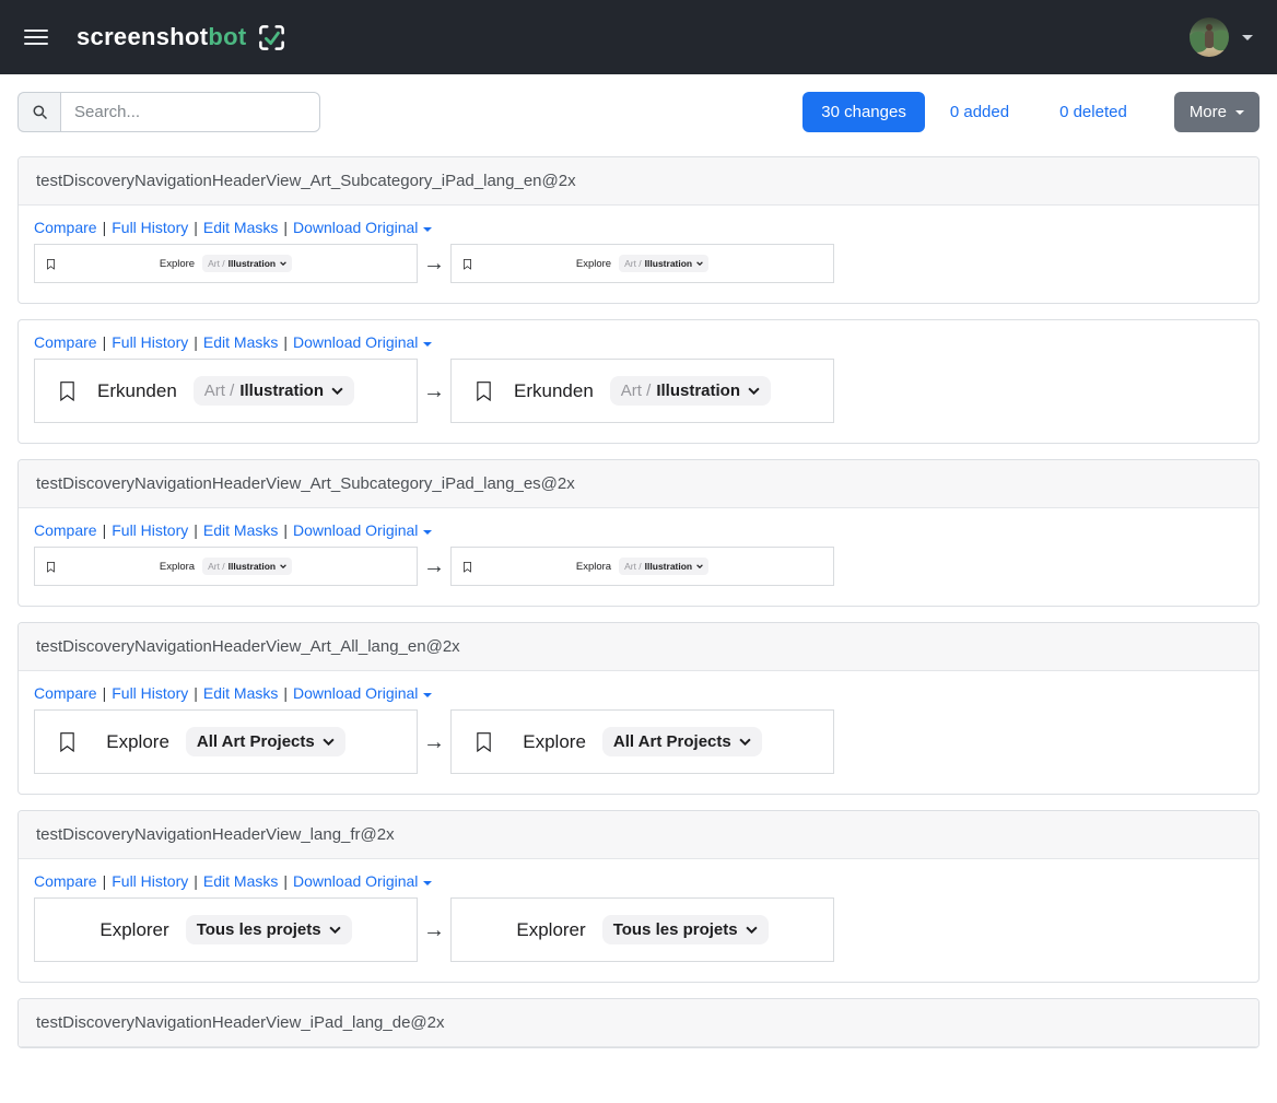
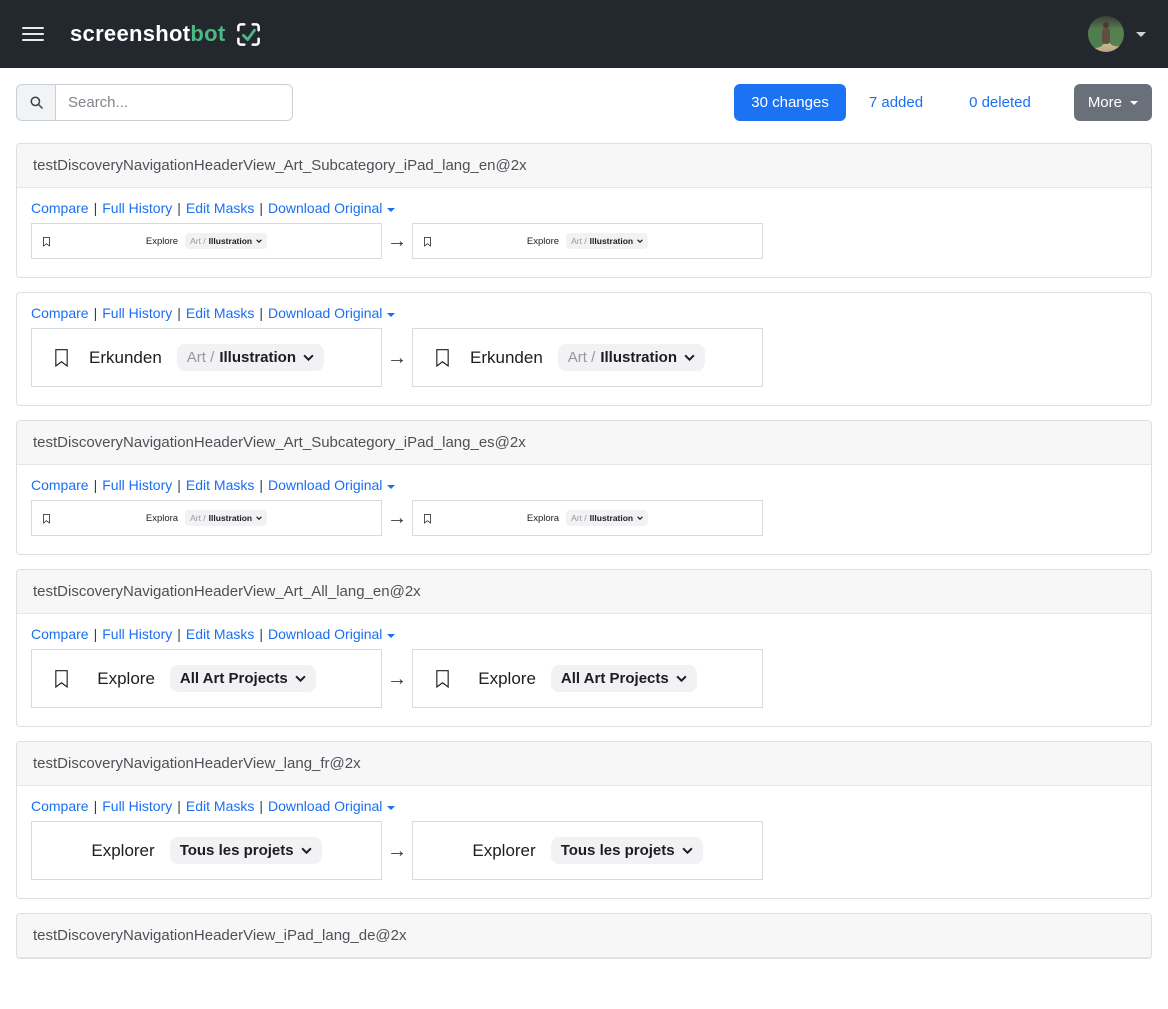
  screenshotbot
  Search...
  30 changes
- 0 added
+ 7 added
  0 deleted
  More
  testDiscoveryNavigationHeaderView_Art_Subcategory_iPad_lang_en@2x
  Compare | Full History | Edit Masks | Download Original
  Explore
  Art /
  Illustration
  →
  Explore
  Art /
  Illustration
  Compare | Full History | Edit Masks | Download Original
  Erkunden
  Art /
  Illustration
  →
  Erkunden
  Art /
  Illustration
  testDiscoveryNavigationHeaderView_Art_Subcategory_iPad_lang_es@2x
  Compare | Full History | Edit Masks | Download Original
  Explora
  Art /
  Illustration
  →
  Explora
  Art /
  Illustration
  testDiscoveryNavigationHeaderView_Art_All_lang_en@2x
  Compare | Full History | Edit Masks | Download Original
  Explore
  All Art Projects
  →
  Explore
  All Art Projects
  testDiscoveryNavigationHeaderView_lang_fr@2x
  Compare | Full History | Edit Masks | Download Original
  Explorer
  Tous les projets
  →
  Explorer
  Tous les projets
  testDiscoveryNavigationHeaderView_iPad_lang_de@2x
